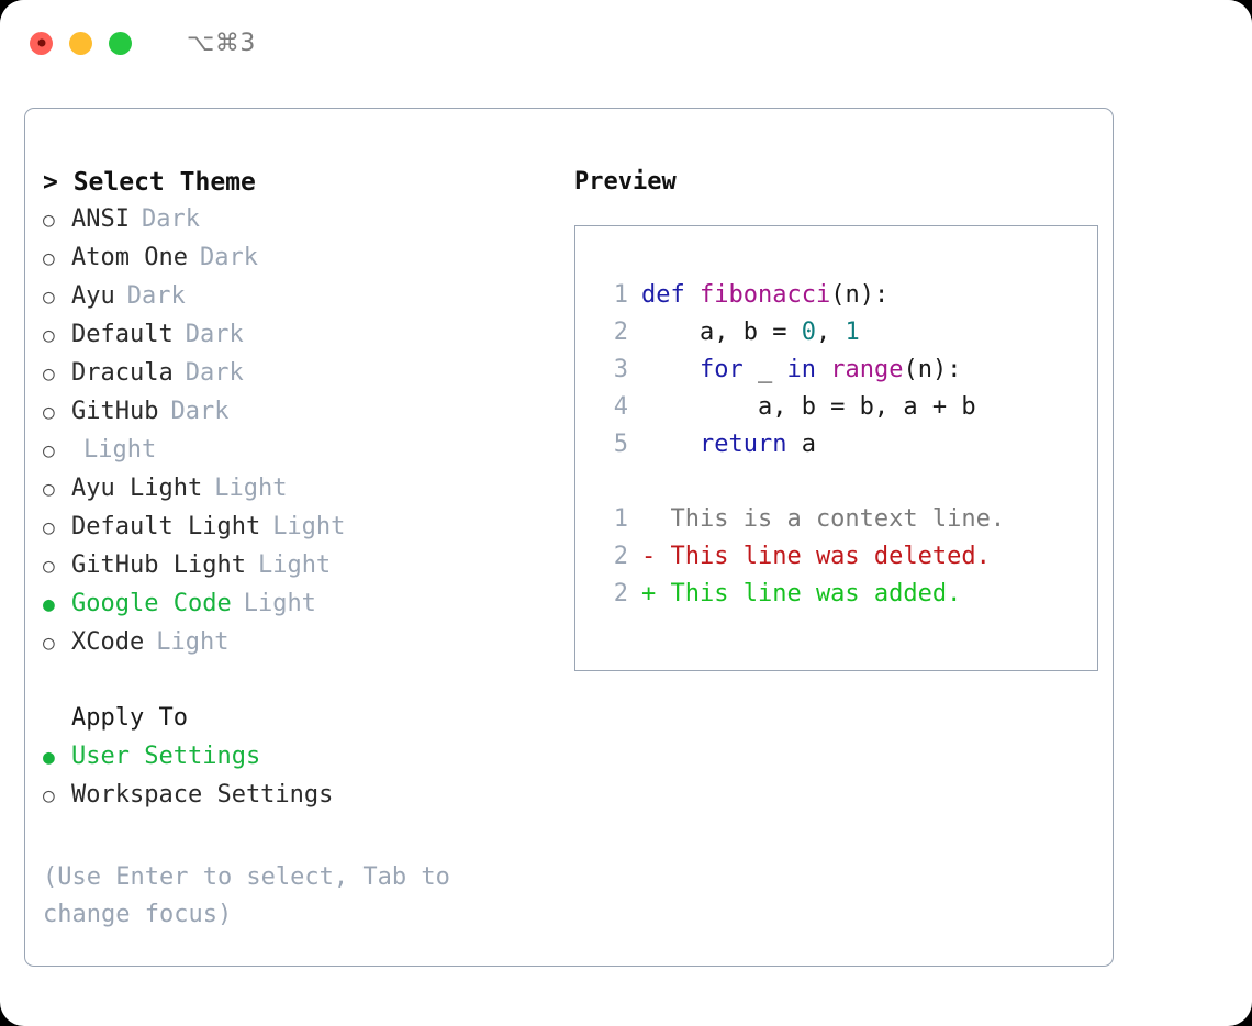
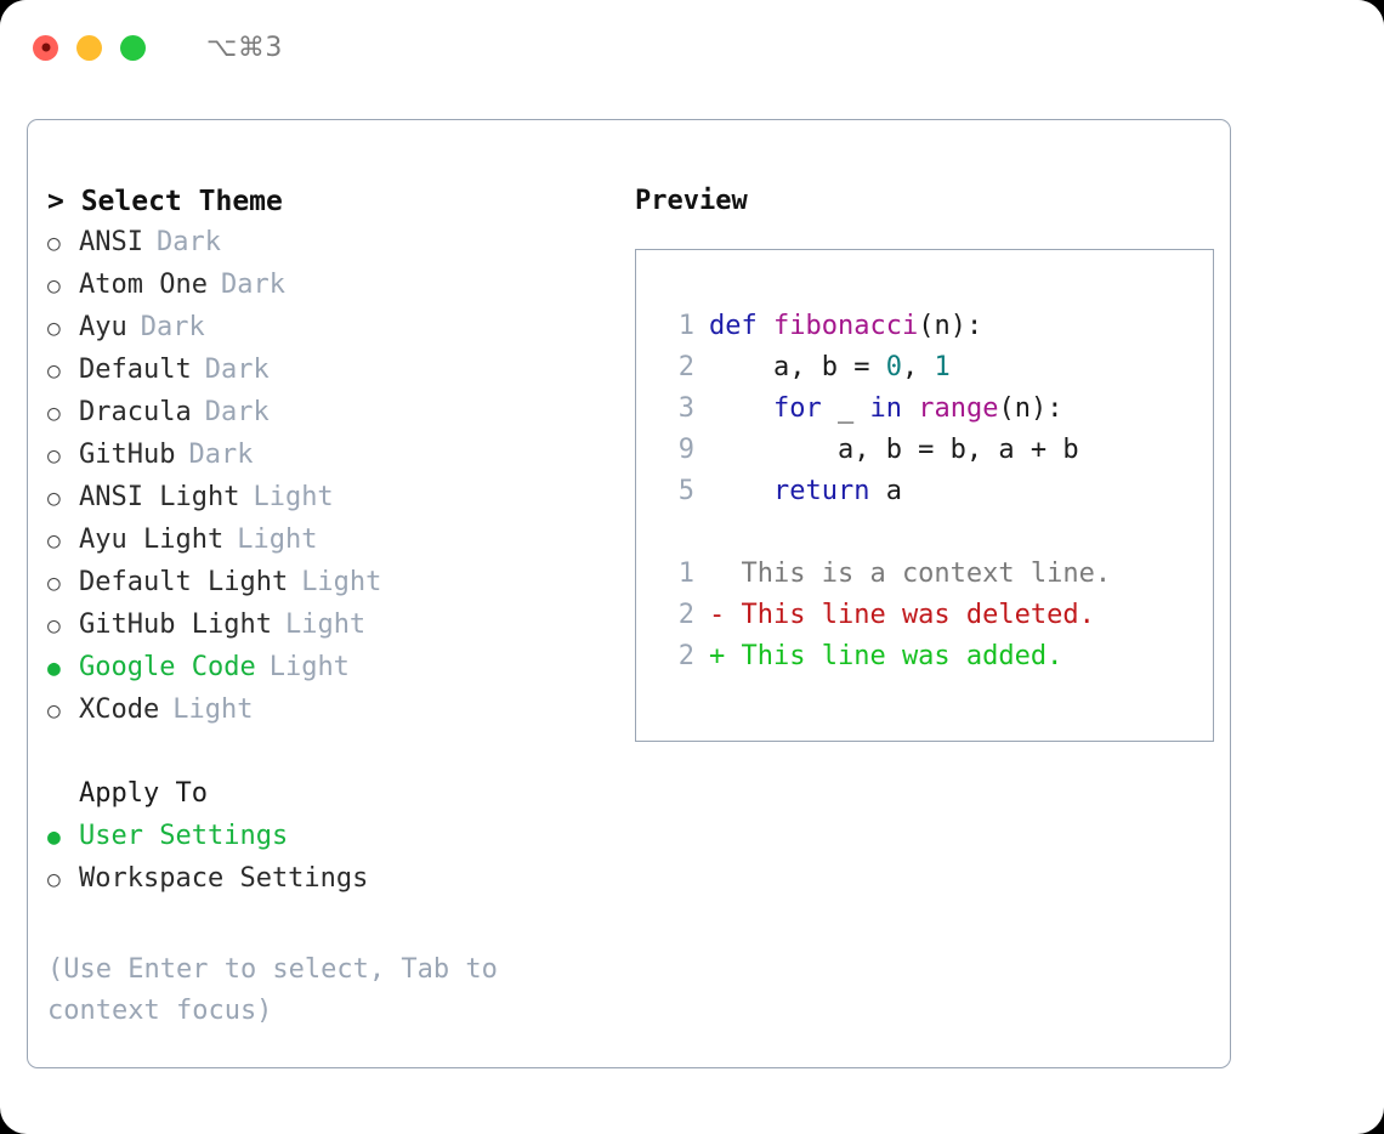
  ⌥⌘3
  > Select Theme
  ○
  ANSI
  Dark
  ○
  Atom One
  Dark
  ○
  Ayu
  Dark
  ○
  Default
  Dark
  ○
  Dracula
  Dark
  ○
  GitHub
  Dark
  ○
+ ANSI Light
  Light
  ○
  Ayu Light
  Light
  ○
  Default Light
  Light
  ○
  GitHub Light
  Light
  ●
  Google Code
  Light
  ○
  XCode
  Light
  Apply To
  ●
  User Settings
  ○
  Workspace Settings
- (Use Enter to select, Tab to change focus)
+ (Use Enter to select, Tab to context focus)
  Preview
  1
  def fibonacci(n):
  2
  a, b = 0, 1
  3
  for _ in range(n):
- 4
+ 9
  a, b = b, a + b
  5
  return a
  1
  This is a context line.
  2
  - This line was deleted.
  2
  + This line was added.
